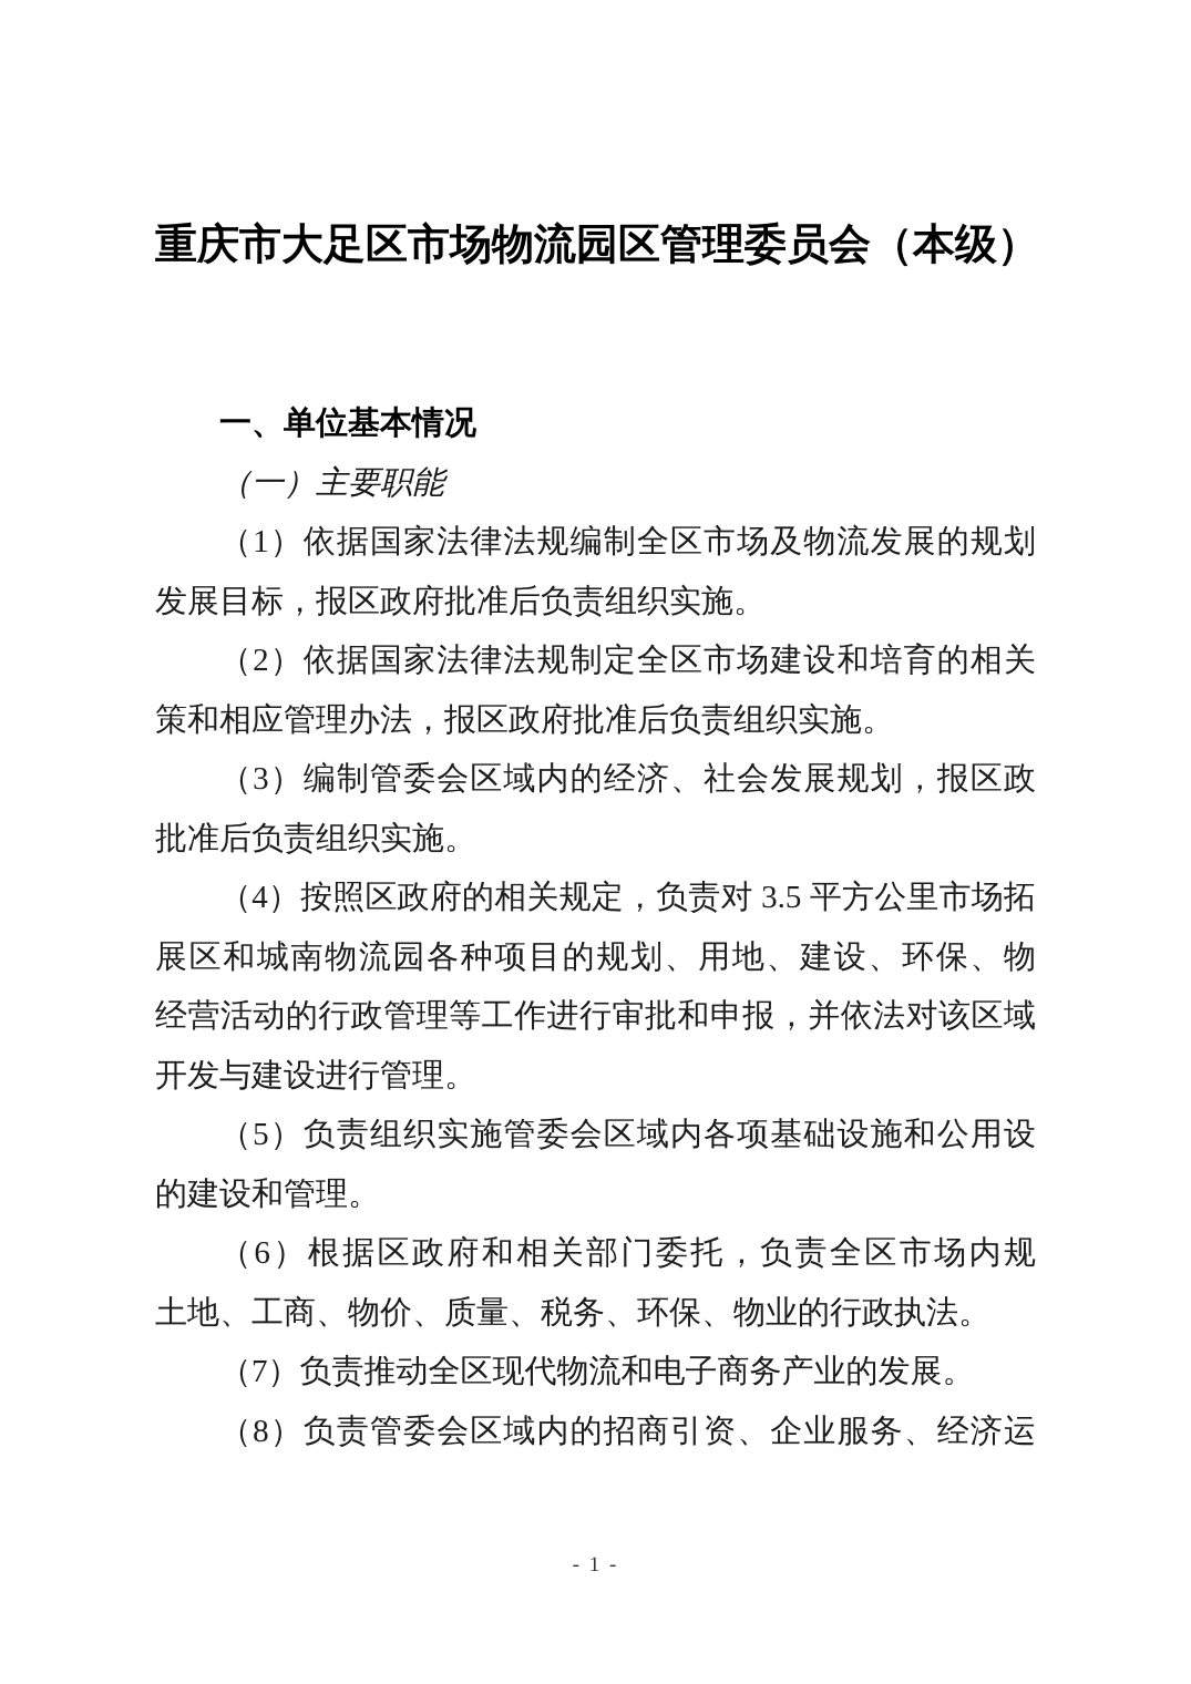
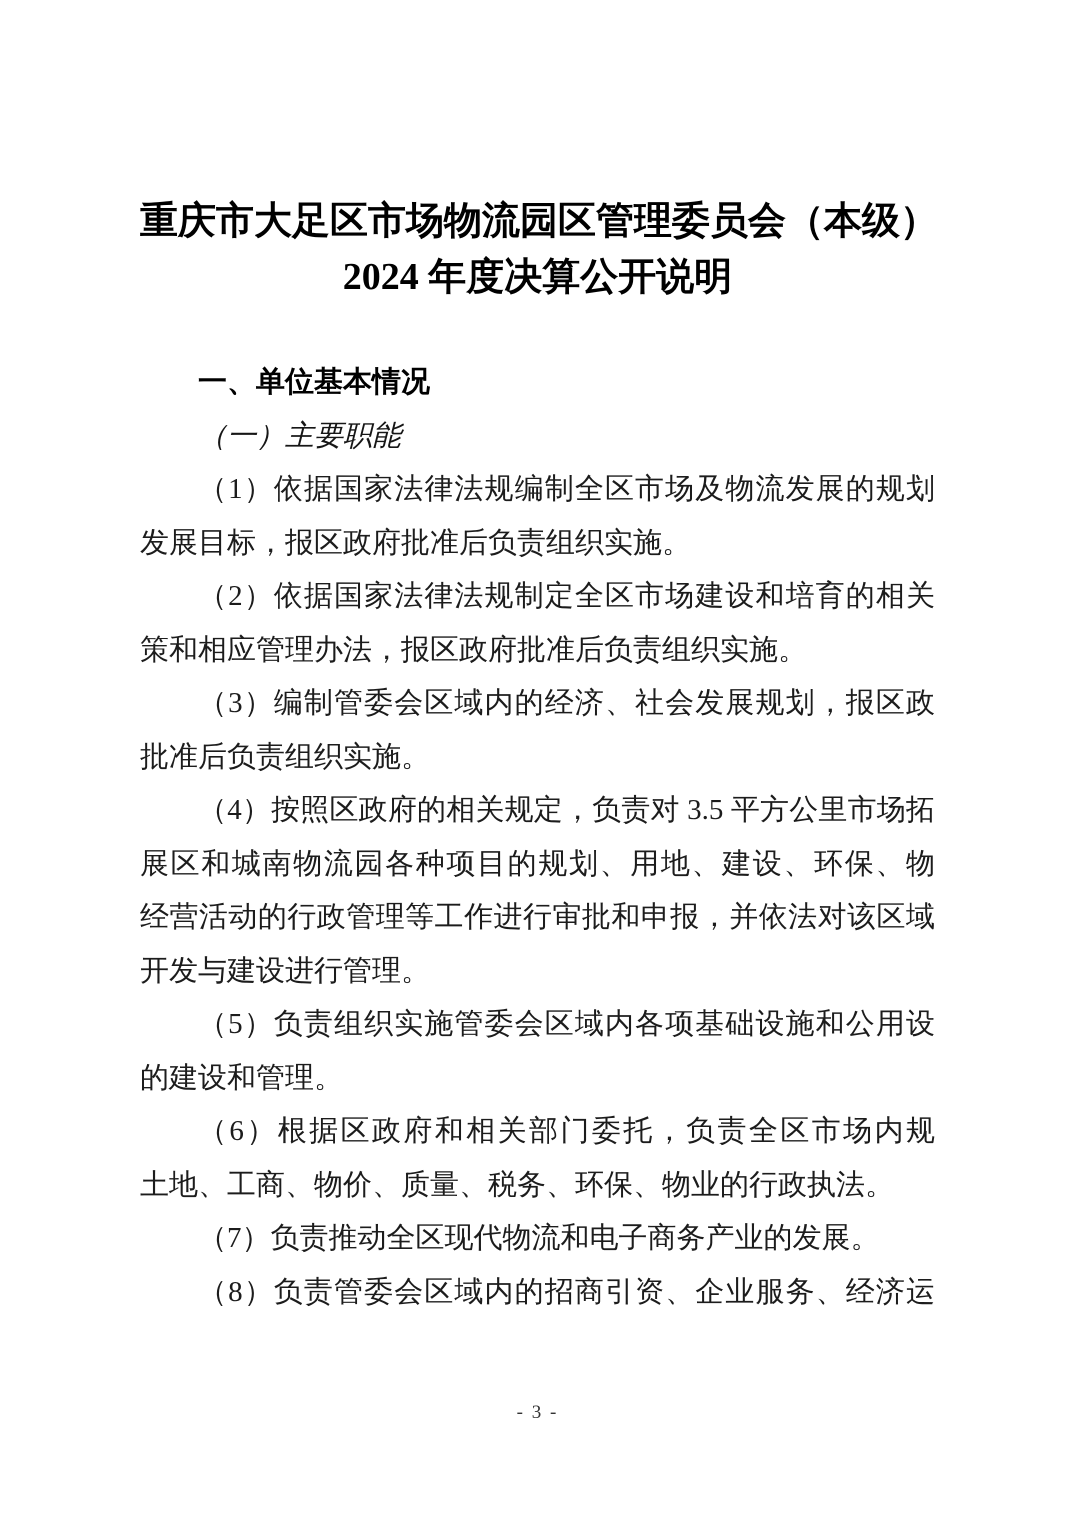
  重庆市大足区市场物流园区管理委员会（本级）
+ 2024 年度决算公开说明
  一、单位基本情况
  （一）主要职能
  （1）依据国家法律法规编制全区市场及物流发展的规划
  发展目标，报区政府批准后负责组织实施。
  （2）依据国家法律法规制定全区市场建设和培育的相关
  策和相应管理办法，报区政府批准后负责组织实施。
  （3）编制管委会区域内的经济、社会发展规划，报区政
  批准后负责组织实施。
  （4）按照区政府的相关规定，负责对 3.5 平方公里市场拓
  展区和城南物流园各种项目的规划、用地、建设、环保、物
  经营活动的行政管理等工作进行审批和申报，并依法对该区域
  开发与建设进行管理。
  （5）负责组织实施管委会区域内各项基础设施和公用设
  的建设和管理。
  （6）根据区政府和相关部门委托，负责全区市场内规
  土地、工商、物价、质量、税务、环保、物业的行政执法。
  （7）负责推动全区现代物流和电子商务产业的发展。
  （8）负责管委会区域内的招商引资、企业服务、经济运
- - 1 -
+ - 3 -
